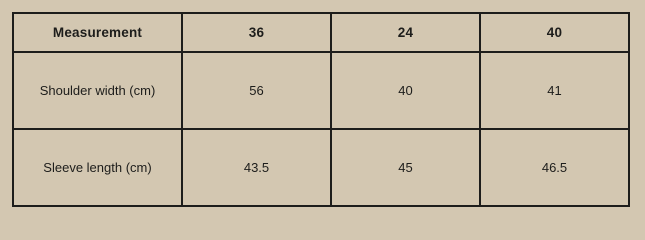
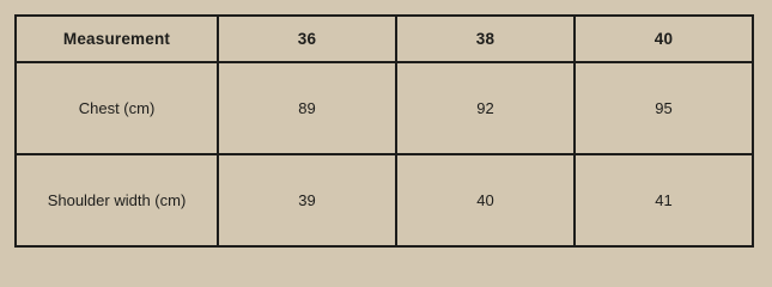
- Measurement	36	24	40
+ Measurement	36	38	40
+ Chest (cm)	89	92	95
- Shoulder width (cm)	56	40	41
+ Shoulder width (cm)	39	40	41
- Sleeve length (cm)	43.5	45	46.5
